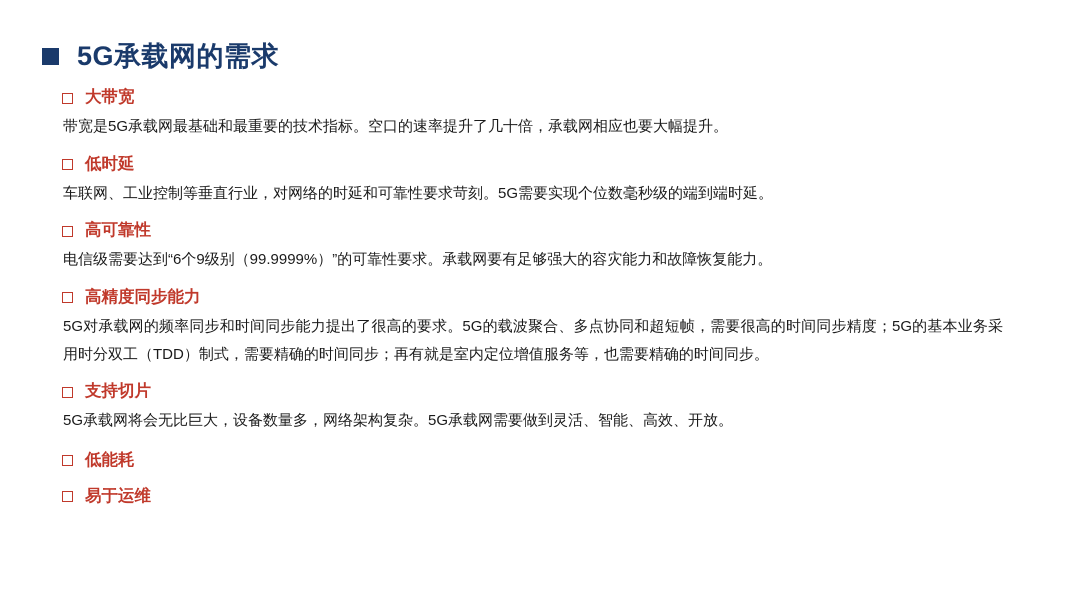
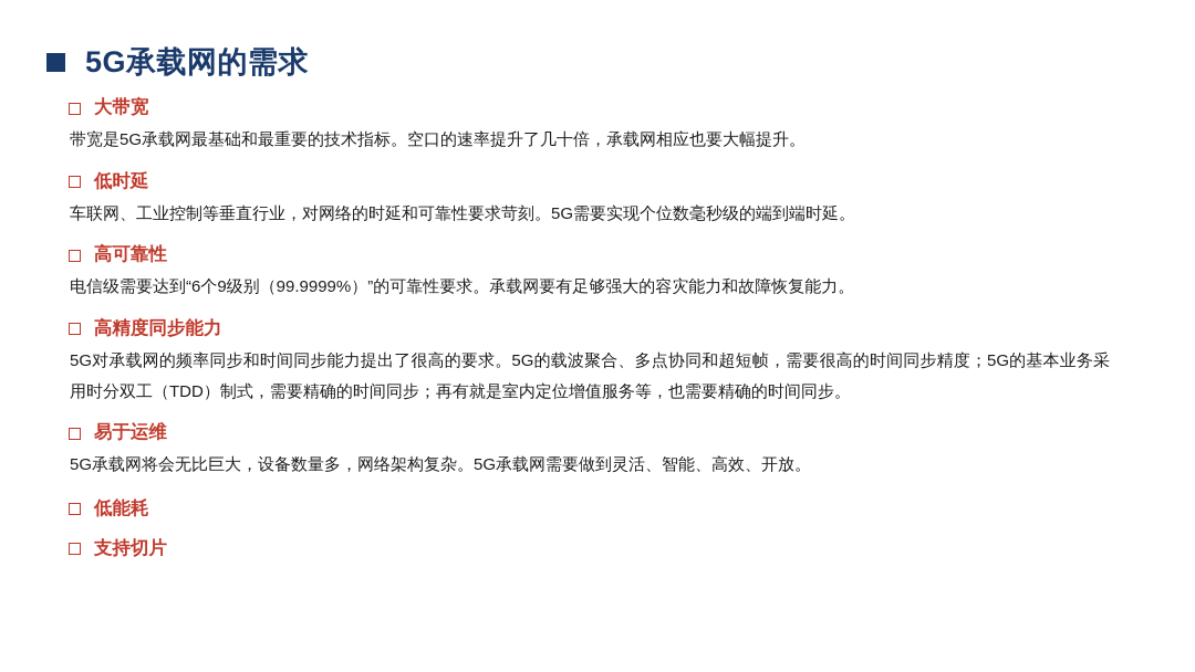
  5G承载网的需求
  大带宽
  带宽是5G承载网最基础和最重要的技术指标。空口的速率提升了几十倍，承载网相应也要大幅提升。
  低时延
  车联网、工业控制等垂直行业，对网络的时延和可靠性要求苛刻。5G需要实现个位数毫秒级的端到端时延。
  高可靠性
  电信级需要达到“6个9级别（99.9999%）”的可靠性要求。承载网要有足够强大的容灾能力和故障恢复能力。
  高精度同步能力
  5G对承载网的频率同步和时间同步能力提出了很高的要求。5G的载波聚合、多点协同和超短帧，需要很高的时间同步精度；5G的基本业务采用时分双工（TDD）制式，需要精确的时间同步；再有就是室内定位增值服务等，也需要精确的时间同步。
- 支持切片
+ 易于运维
  5G承载网将会无比巨大，设备数量多，网络架构复杂。5G承载网需要做到灵活、智能、高效、开放。
  低能耗
- 易于运维
+ 支持切片
